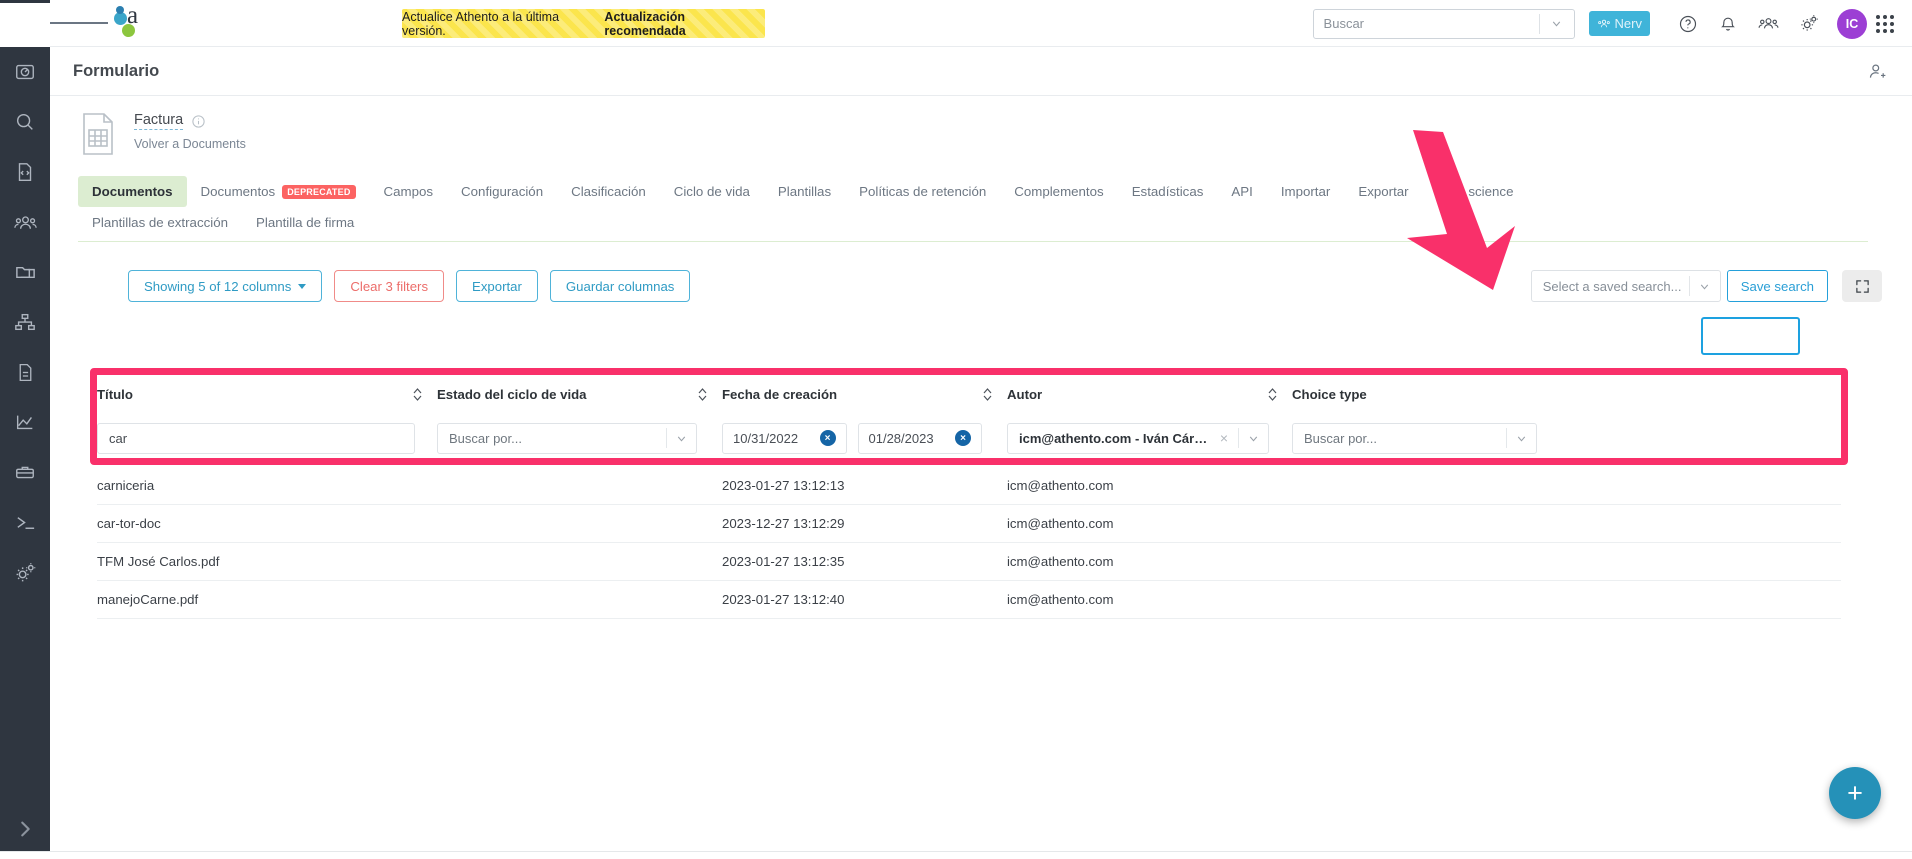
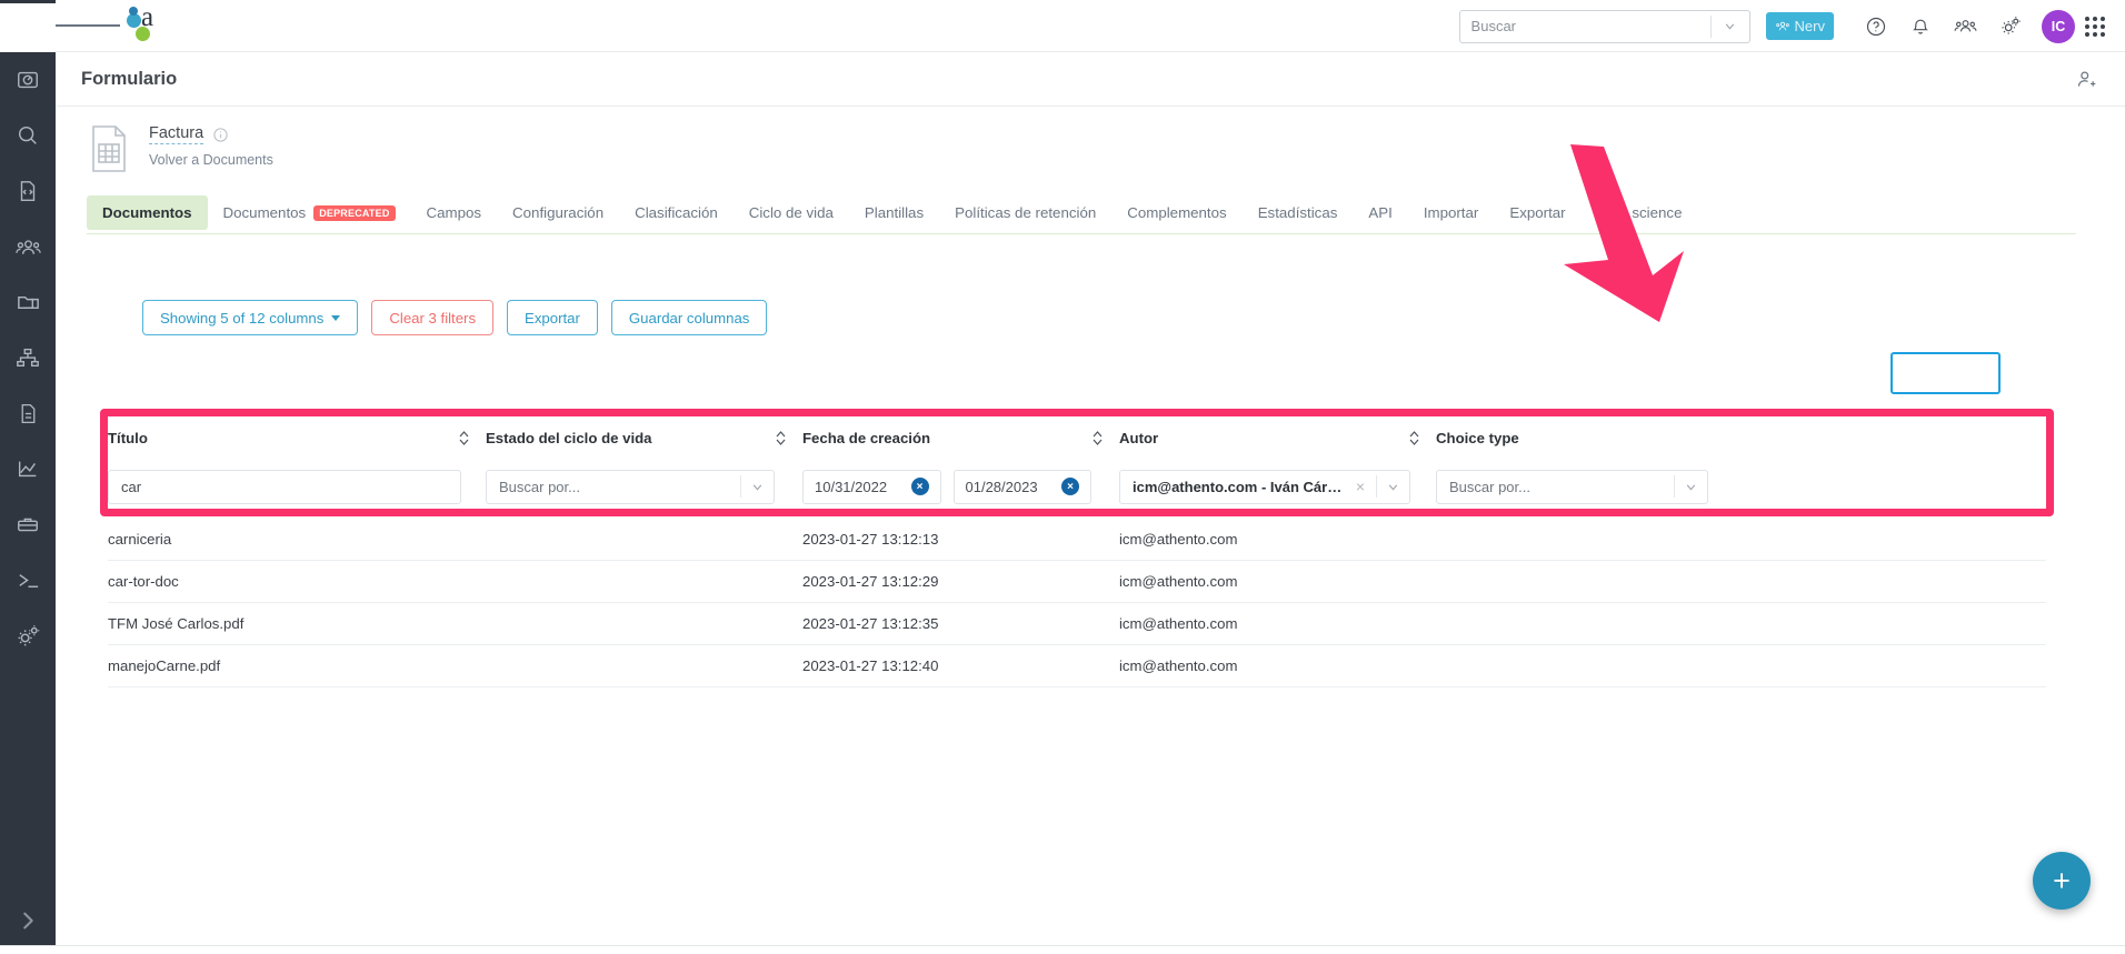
  a
- Actualice Athento a la última versión.
- Actualización recomendada
  Buscar
  Nerv
  IC
  Formulario
  Factura
  Volver a Documents
  Documentos
  Documentos
  DEPRECATED
  Campos
  Configuración
  Clasificación
  Ciclo de vida
  Plantillas
  Políticas de retención
  Complementos
  Estadísticas
  API
  Importar
  Exportar
- Plantillas de extracción
- Plantilla de firma
  Showing 5 of 12 columns
  Clear 3 filters
  Exportar
  Guardar columnas
- Select a saved search...
- Save search
  Título
  Estado del ciclo de vida
  Fecha de creación
  Autor
  Choice type
  car
  Buscar por...
  10/31/2022
  ×
  01/28/2023
  ×
  icm@athento.com - Iván Cárd..
  ×
  Buscar por...
  carniceria
  2023-01-27 13:12:13
  icm@athento.com
  car-tor-doc
- 2023-12-27 13:12:29
+ 2023-01-27 13:12:29
  icm@athento.com
  TFM José Carlos.pdf
  2023-01-27 13:12:35
  icm@athento.com
  manejoCarne.pdf
  2023-01-27 13:12:40
  icm@athento.com
  +
